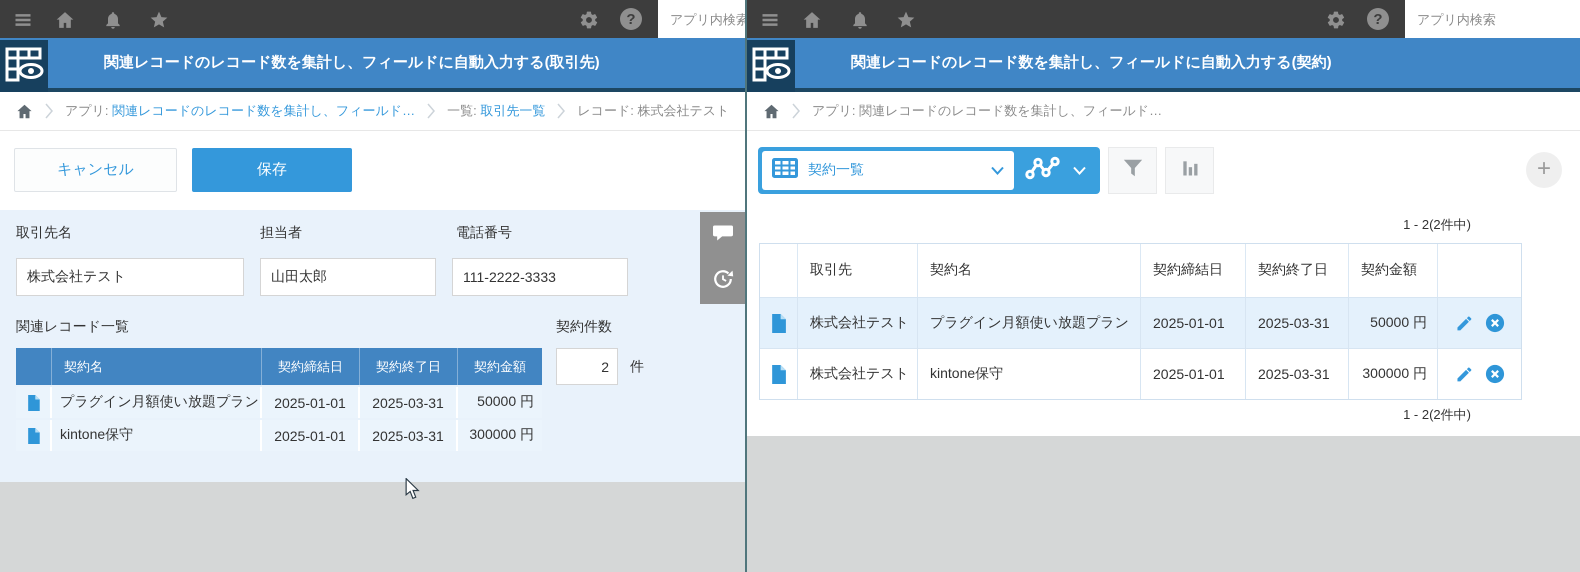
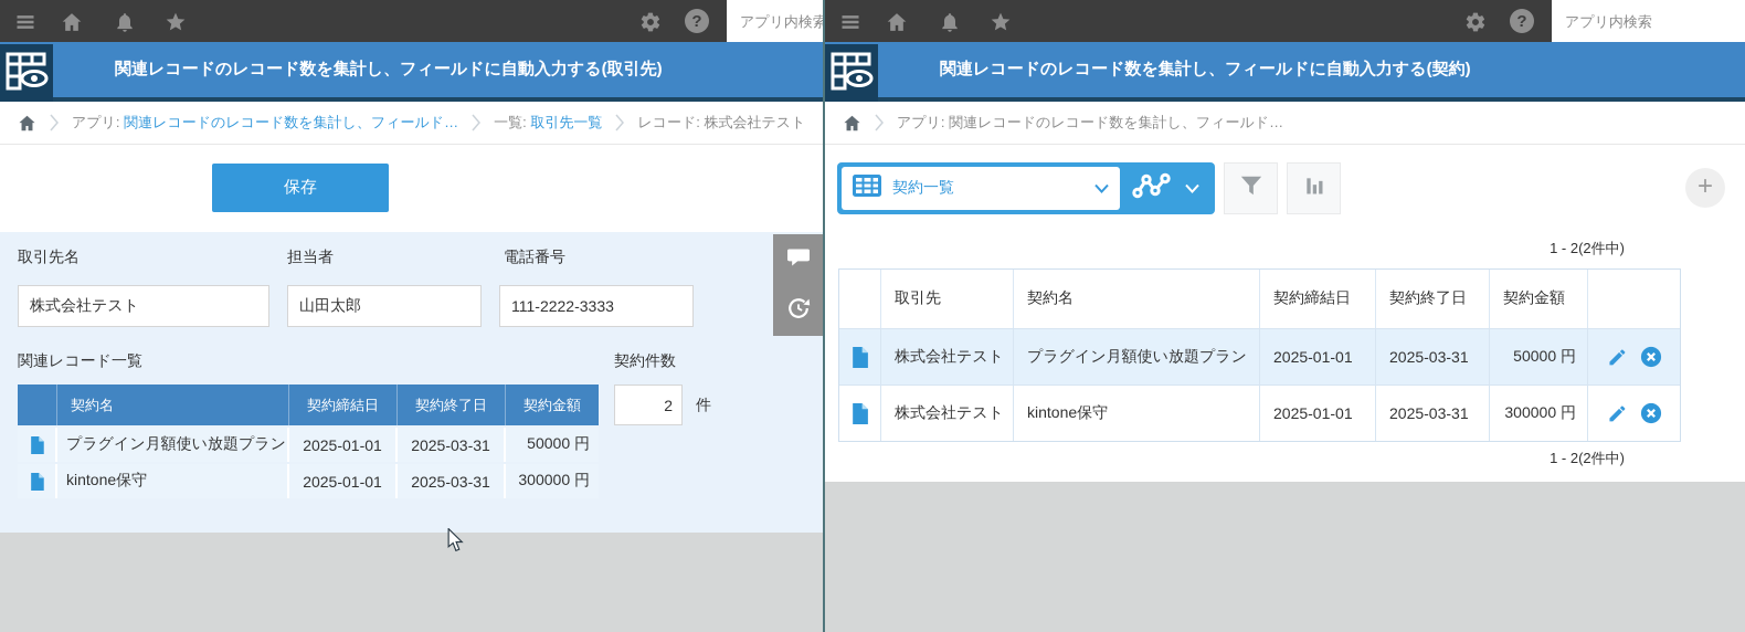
  ?
  アプリ内検索
  関連レコードのレコード数を集計し、フィールドに自動入力する(取引先)
  アプリ: 関連レコードのレコード数を集計し、フィールド…
  一覧: 取引先一覧
  レコード: 株式会社テスト
- キャンセル
  保存
  取引先名
  株式会社テスト
  担当者
  山田太郎
  電話番号
  111-2222-3333
  関連レコード一覧
  契約名
  契約締結日
  契約終了日
  契約金額
  プラグイン月額使い放題プラン
  2025-01-01
  2025-03-31
  50000 円
  kintone保守
  2025-01-01
  2025-03-31
  300000 円
  契約件数
  2
  件
  ?
  アプリ内検索
  関連レコードのレコード数を集計し、フィールドに自動入力する(契約)
  アプリ: 関連レコードのレコード数を集計し、フィールド…
  契約一覧
  +
  1 - 2(2件中)
  取引先
  契約名
  契約締結日
  契約終了日
  契約金額
  株式会社テスト
  プラグイン月額使い放題プラン
  2025-01-01
  2025-03-31
  50000 円
  株式会社テスト
  kintone保守
  2025-01-01
  2025-03-31
  300000 円
  1 - 2(2件中)
